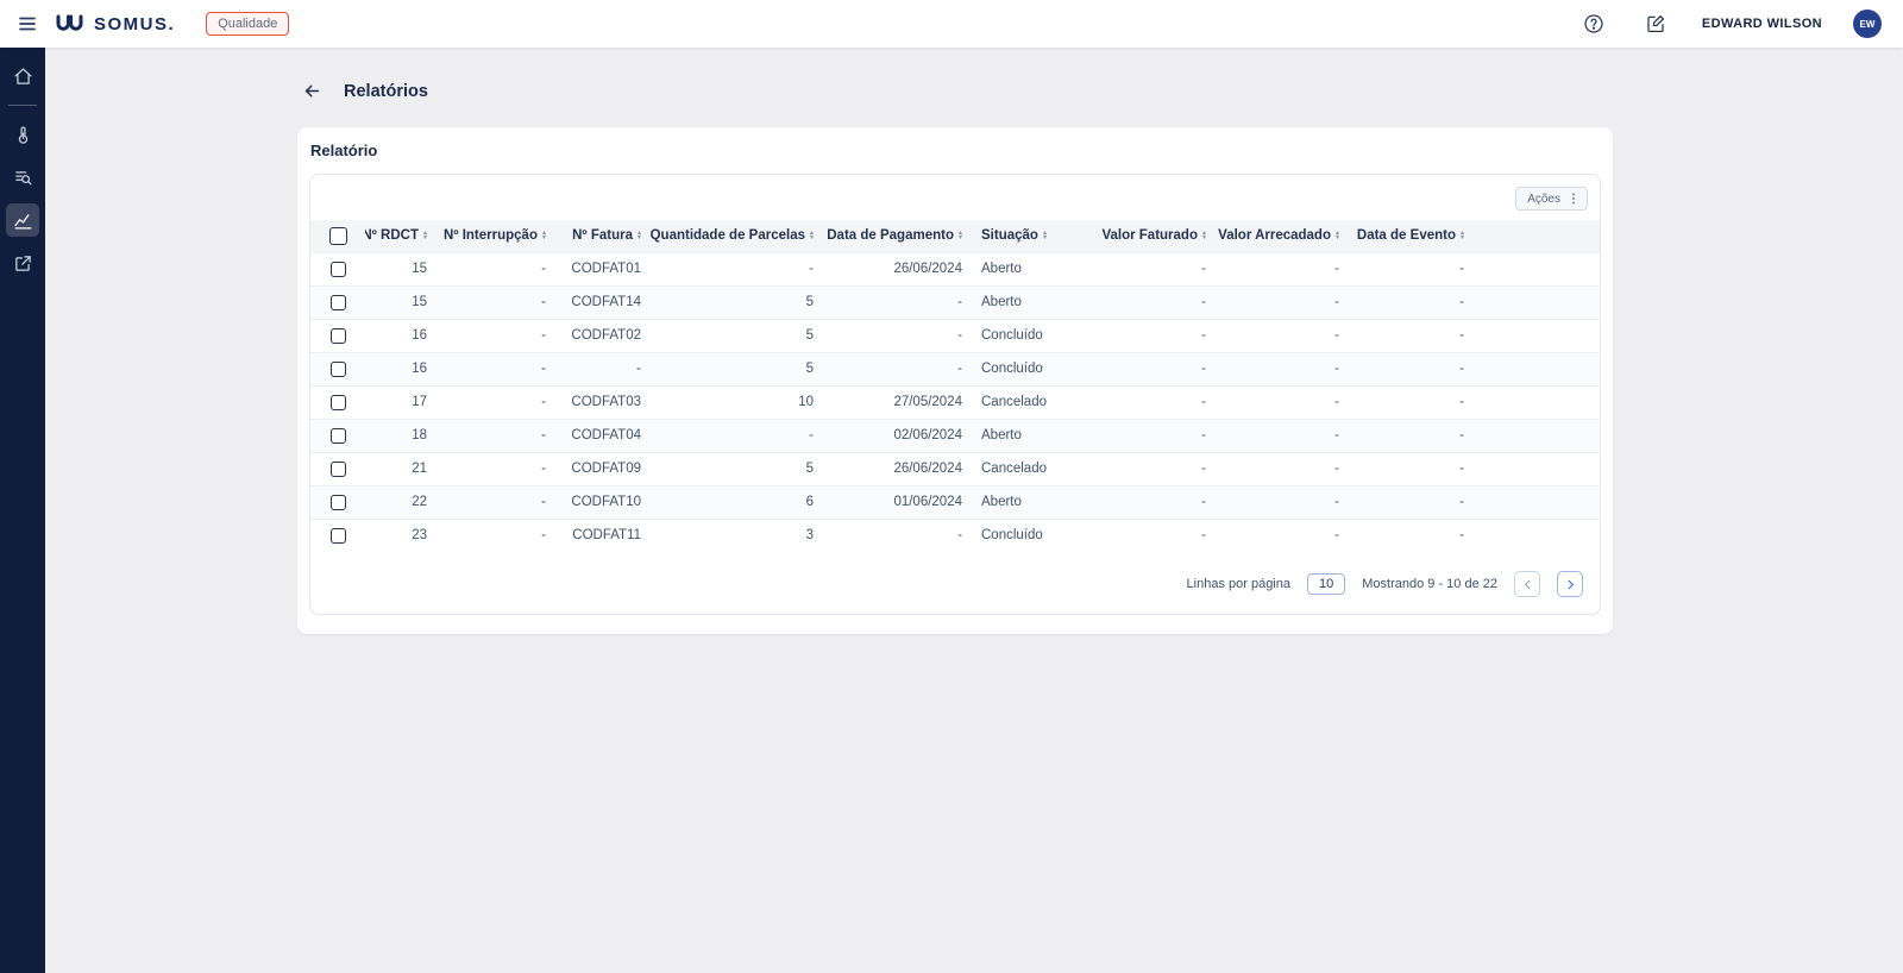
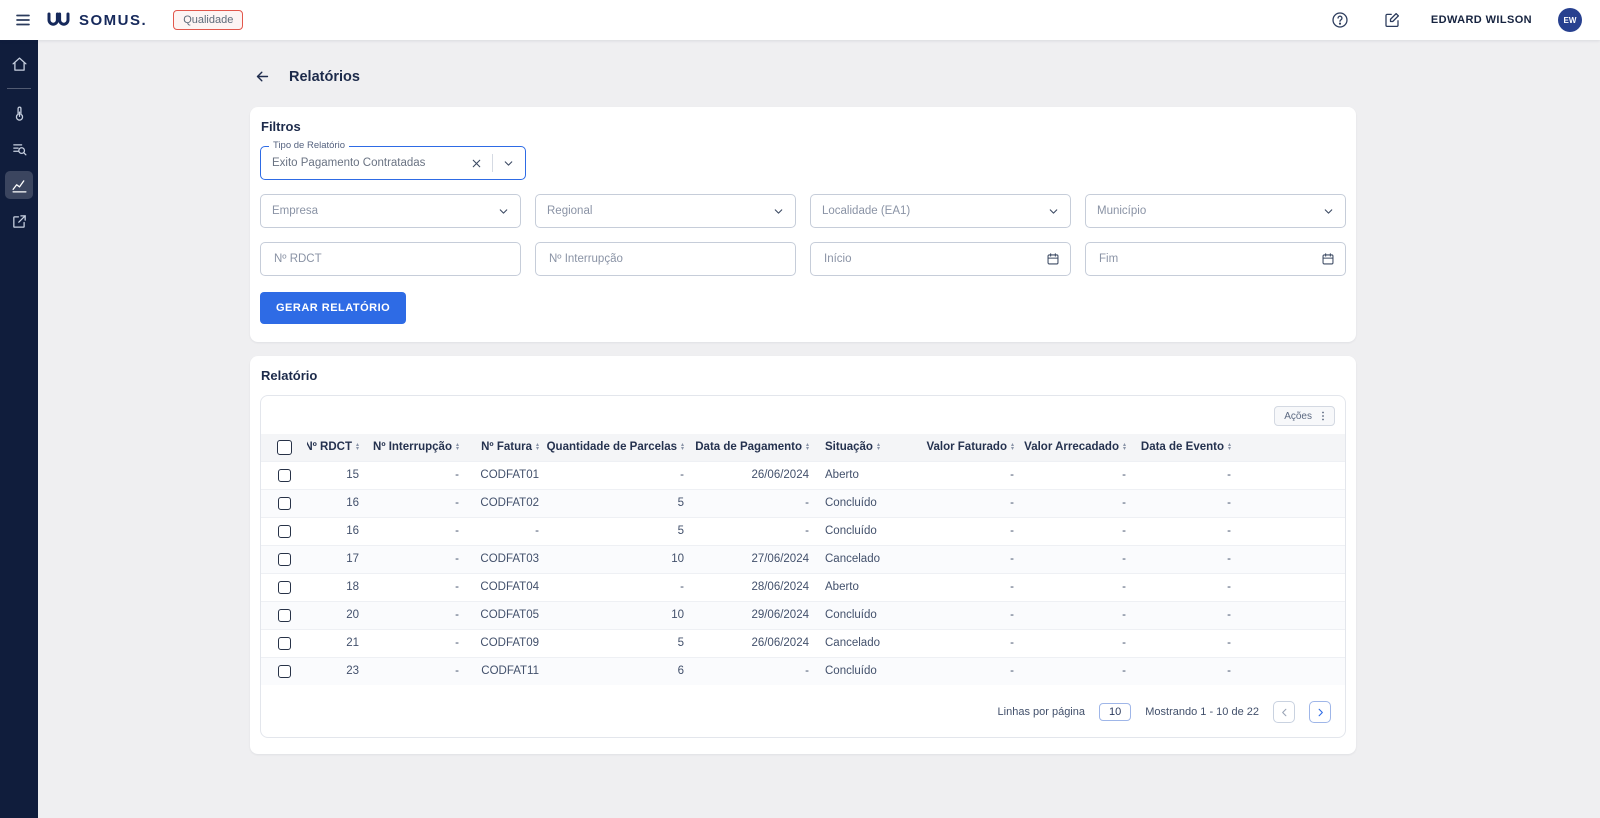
  SOMUS.
  Qualidade
  EDWARD WILSON
  EW
  Relatórios
+ Filtros
+ Tipo de Relatório
+ Êxito Pagamento Contratadas
+ Empresa
+ Regional
+ Localidade (EA1)
+ Município
+ Nº RDCT
+ Nº Interrupção
+ Início
+ Fim
+ GERAR RELATÓRIO
  Relatório
  Ações
  	Nº RDCT	Nº Interrupção	Nº Fatura	Quantidade de Parcelas	Data de Pagamento	Situação	Valor Faturado	Valor Arrecadado	Data de Evento
  	15	-	CODFAT01	-	26/06/2024	Aberto	-	-	-
- 	15	-	CODFAT14	5	-	Aberto	-	-	-
  	16	-	CODFAT02	5	-	Concluído	-	-	-
  	16	-	-	5	-	Concluído	-	-	-
- 	17	-	CODFAT03	10	27/05/2024	Cancelado	-	-	-
+ 	17	-	CODFAT03	10	27/06/2024	Cancelado	-	-	-
- 	18	-	CODFAT04	-	02/06/2024	Aberto	-	-	-
+ 	18	-	CODFAT04	-	28/06/2024	Aberto	-	-	-
+ 	20	-	CODFAT05	10	29/06/2024	Concluído	-	-	-
  	21	-	CODFAT09	5	26/06/2024	Cancelado	-	-	-
- 	22	-	CODFAT10	6	01/06/2024	Aberto	-	-	-
- 	23	-	CODFAT11	3	-	Concluído	-	-	-
+ 	23	-	CODFAT11	6	-	Concluído	-	-	-
  Linhas por página
  10
- Mostrando 9 - 10 de 22
+ Mostrando 1 - 10 de 22
